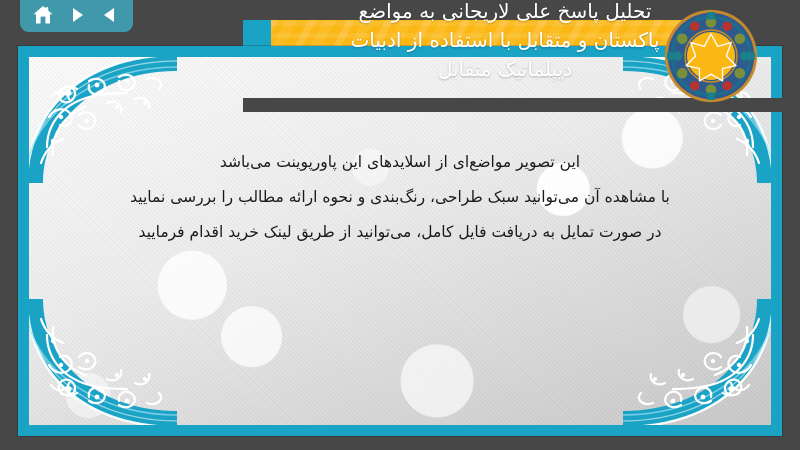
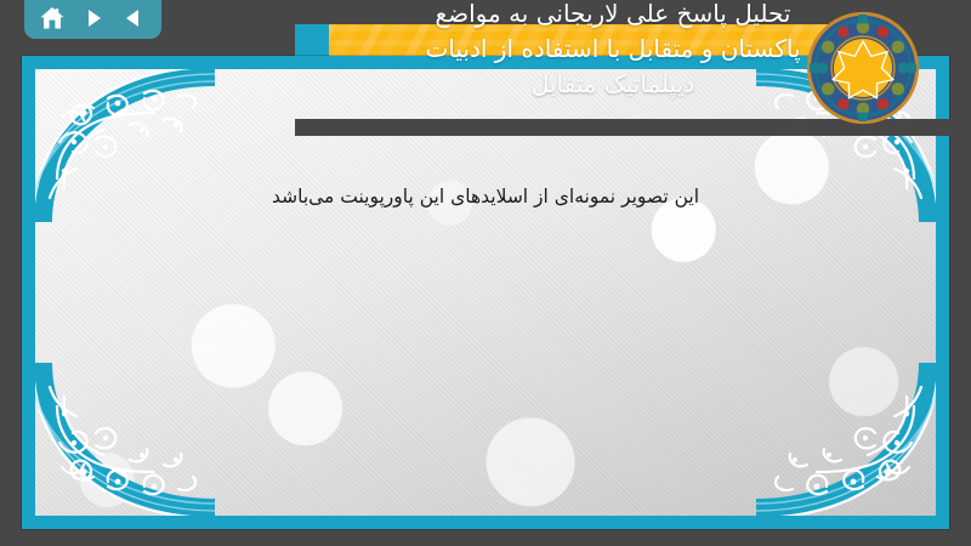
  تحلیل پاسخ علی لاریجانی به مواضع
  پاکستان و متقابل با استفاده از ادبیات
  دیپلماتیک متقابل
- این تصویر مواضع‌ای از اسلایدهای این پاورپوینت می‌باشد
+ این تصویر نمونه‌ای از اسلایدهای این پاورپوینت می‌باشد
- با مشاهده آن میتوانید سبک طراحی، رنگ‌بندی و نحوه ارائه مطالب را بررسی نمایید
- در صورت تمایل به دریافت فایل کامل، می‌توانید از طریق لینک خرید اقدام فرمایید
